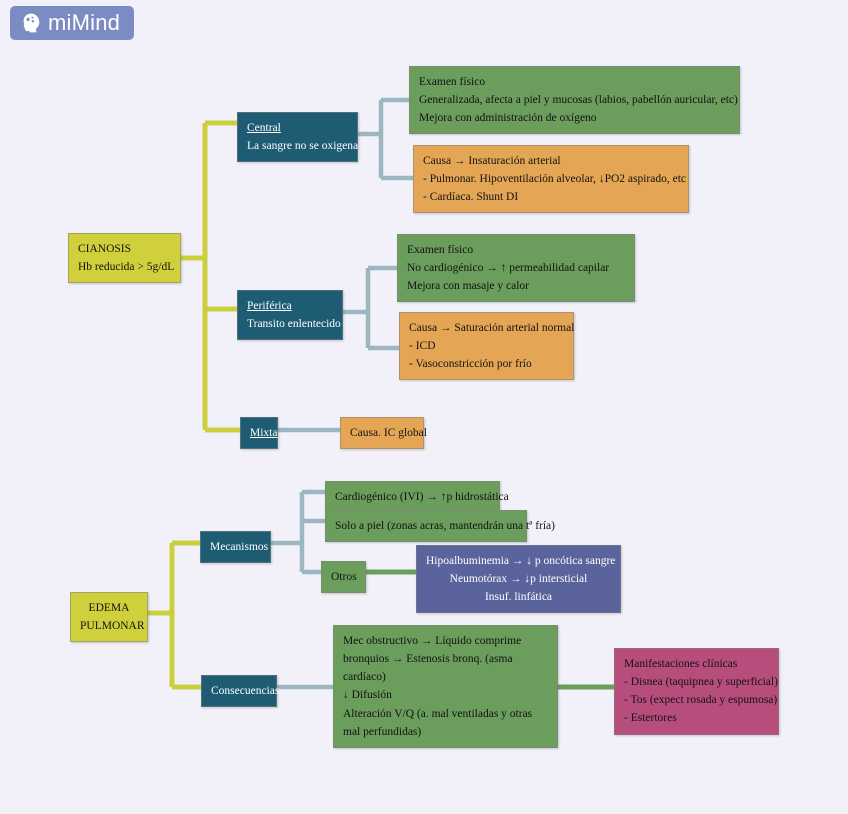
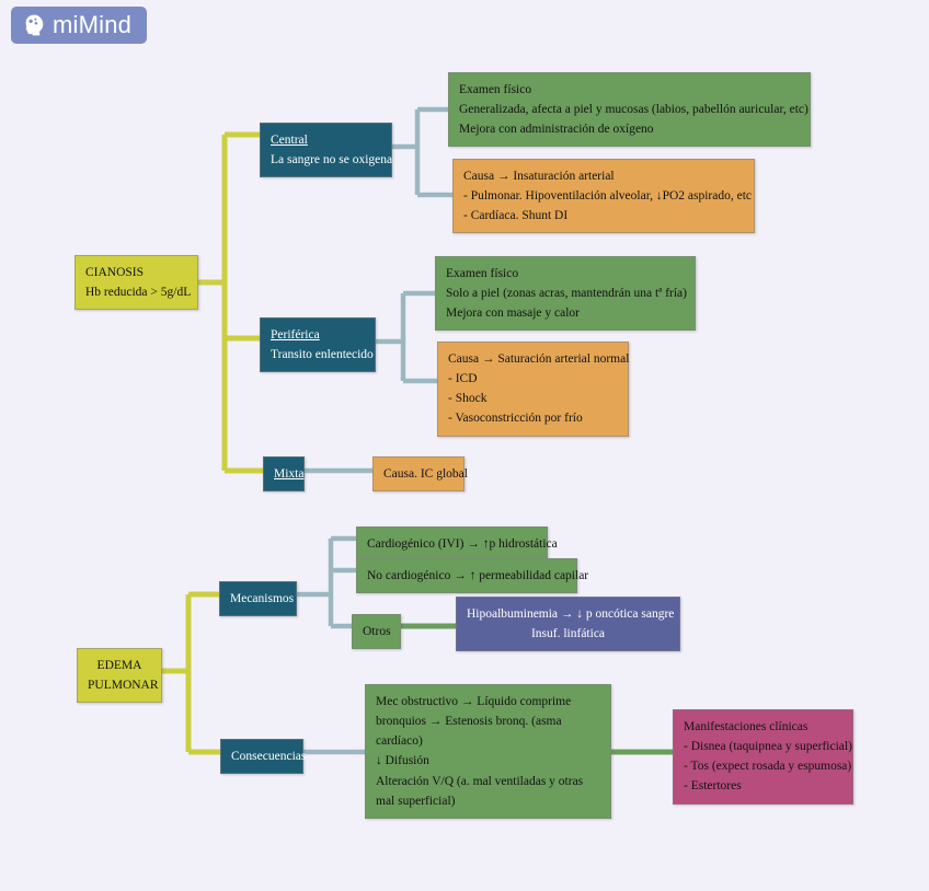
  miMind
  CIANOSIS
  Hb reducida > 5g/dL
  Central
  La sangre no se oxigena
  Examen físico
  Generalizada, afecta a piel y mucosas (labios, pabellón auricular, etc)
  Mejora con administración de oxígeno
  Causa → Insaturación arterial
  - Pulmonar. Hipoventilación alveolar, ↓PO2 aspirado, etc
  - Cardíaca. Shunt DI
  Periférica
  Transito enlentecido
  Examen físico
- No cardiogénico → ↑ permeabilidad capilar
+ Solo a piel (zonas acras, mantendrán una tª fría)
  Mejora con masaje y calor
  Causa → Saturación arterial normal
  - ICD
+ - Shock
  - Vasoconstricción por frío
  Mixta
  Causa. IC global
  EDEMA
  PULMONAR
  Mecanismos
  Cardiogénico (IVI) → ↑p hidrostática
- Solo a piel (zonas acras, mantendrán una tª fría)
+ No cardiogénico → ↑ permeabilidad capilar
  Otros
  Hipoalbuminemia → ↓ p oncótica sangre
- Neumotórax → ↓p intersticial
  Insuf. linfática
  Consecuencias
  Mec obstructivo → Líquido comprime bronquios → Estenosis bronq. (asma cardíaco)
  ↓ Difusión
- Alteración V/Q (a. mal ventiladas y otras mal perfundidas)
+ Alteración V/Q (a. mal ventiladas y otras mal superficial)
  Manifestaciones clínicas
  - Disnea (taquipnea y superficial)
  - Tos (expect rosada y espumosa)
  - Estertores
